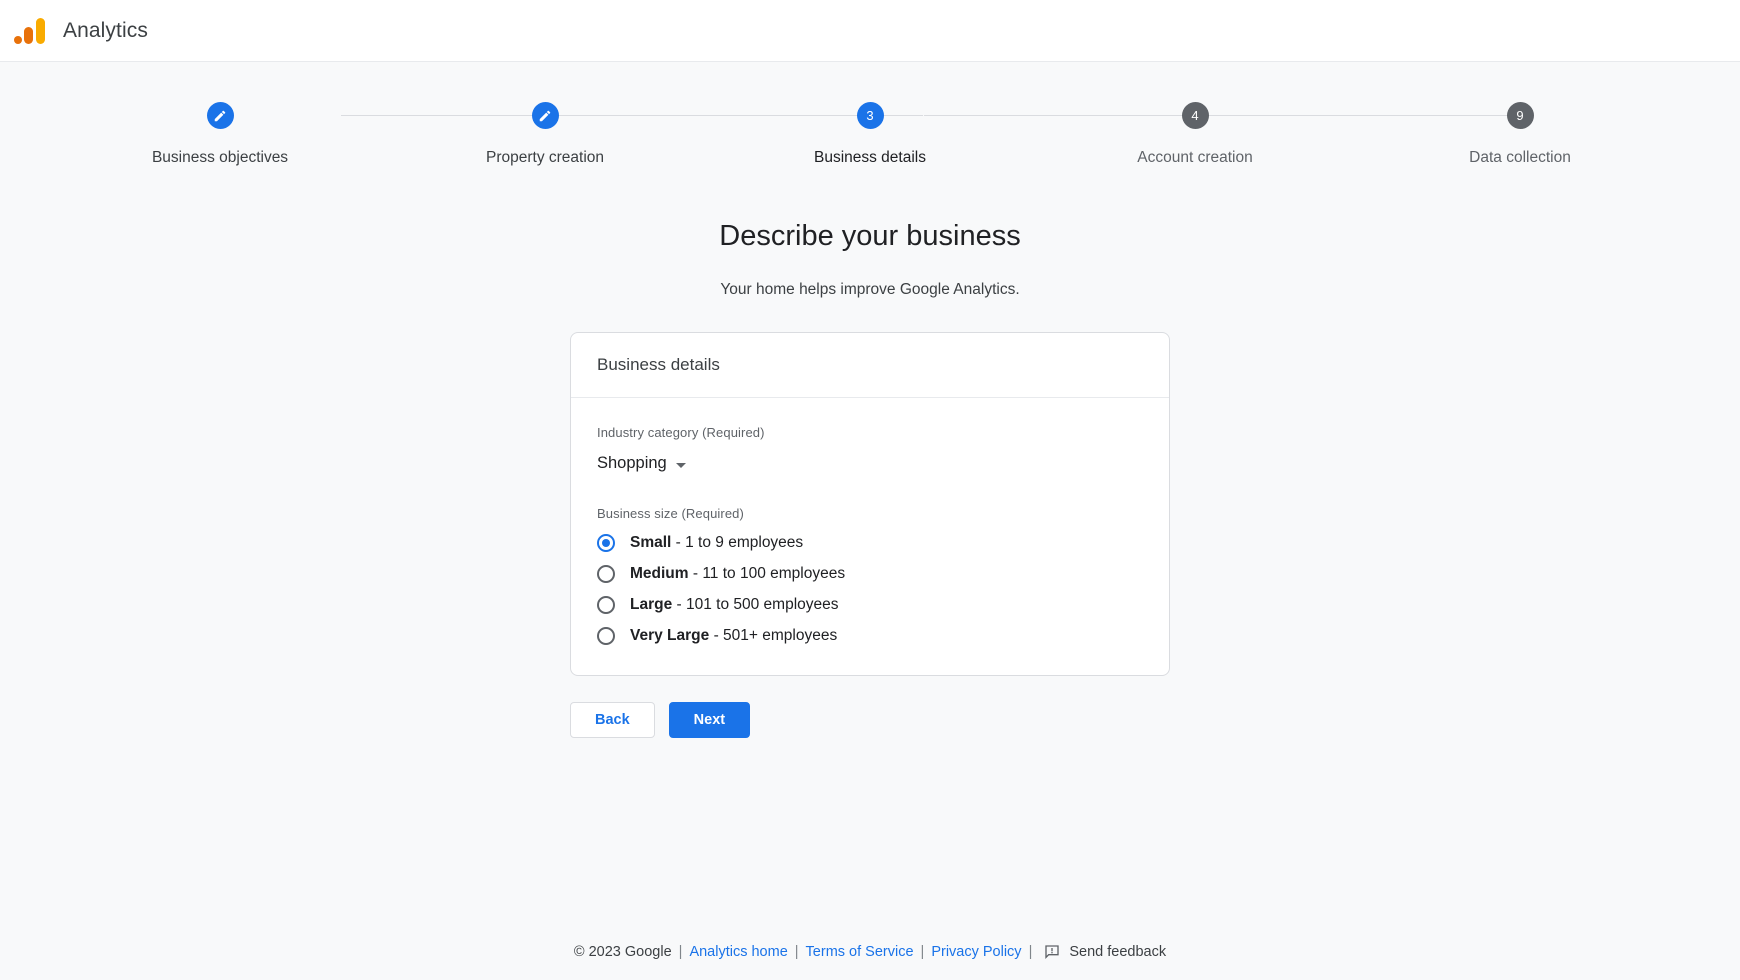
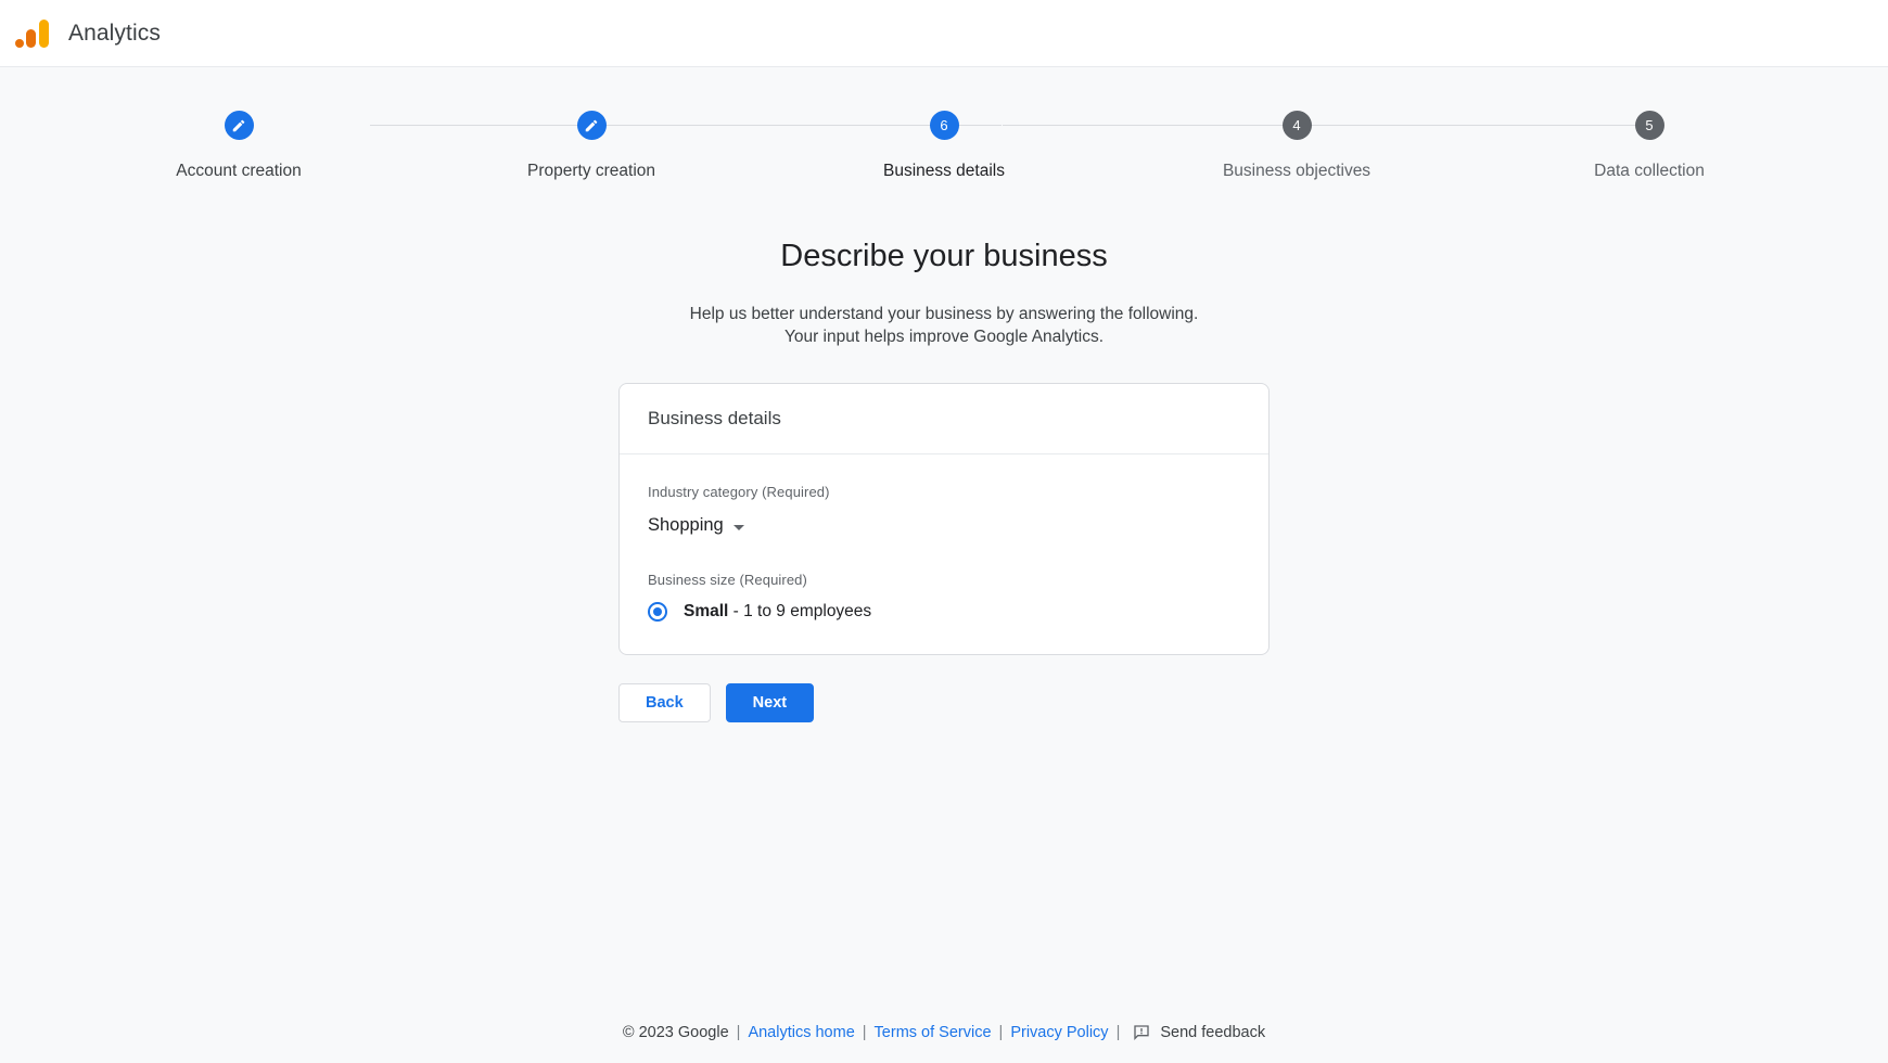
  Analytics
- Business objectives
+ Account creation
  Property creation
- 3
+ 6
  Business details
  4
- Account creation
+ Business objectives
- 9
+ 5
  Data collection
  Describe your business
+ Help us better understand your business by answering the following.
- Your home helps improve Google Analytics.
+ Your input helps improve Google Analytics.
  Business details
  Industry category (Required)
  Shopping
  Business size (Required)
  Small - 1 to 9 employees
- Medium - 11 to 100 employees
- Large - 101 to 500 employees
- Very Large - 501+ employees
  Back
  Next
  © 2023 Google
  |
  Analytics home
  |
  Terms of Service
  |
  Privacy Policy
  |
  Send feedback
